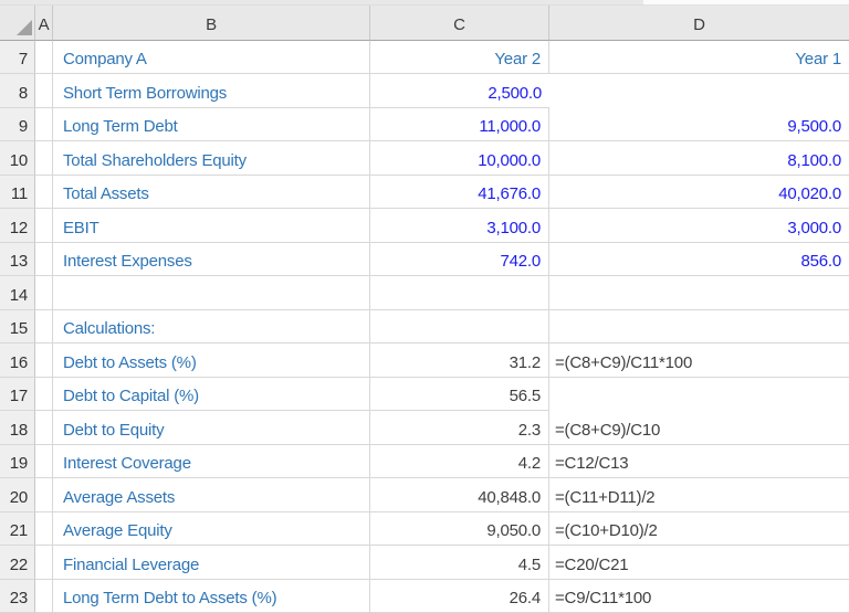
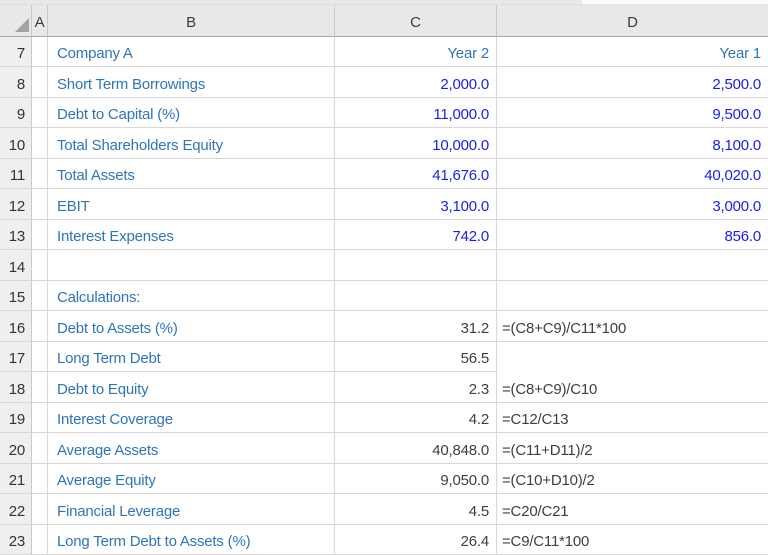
  A
  B
  C
  D
  7
  Company A
  Year 2
  Year 1
  8
  Short Term Borrowings
+ 2,000.0
  2,500.0
  9
- Long Term Debt
+ Debt to Capital (%)
  11,000.0
  9,500.0
  10
  Total Shareholders Equity
  10,000.0
  8,100.0
  11
  Total Assets
  41,676.0
  40,020.0
  12
  EBIT
  3,100.0
  3,000.0
  13
  Interest Expenses
  742.0
  856.0
  14
  15
  Calculations:
  16
  Debt to Assets (%)
  31.2
  =(C8+C9)/C11*100
  17
- Debt to Capital (%)
+ Long Term Debt
  56.5
  18
  Debt to Equity
  2.3
  =(C8+C9)/C10
  19
  Interest Coverage
  4.2
  =C12/C13
  20
  Average Assets
  40,848.0
  =(C11+D11)/2
  21
  Average Equity
  9,050.0
  =(C10+D10)/2
  22
  Financial Leverage
  4.5
  =C20/C21
  23
  Long Term Debt to Assets (%)
  26.4
  =C9/C11*100
